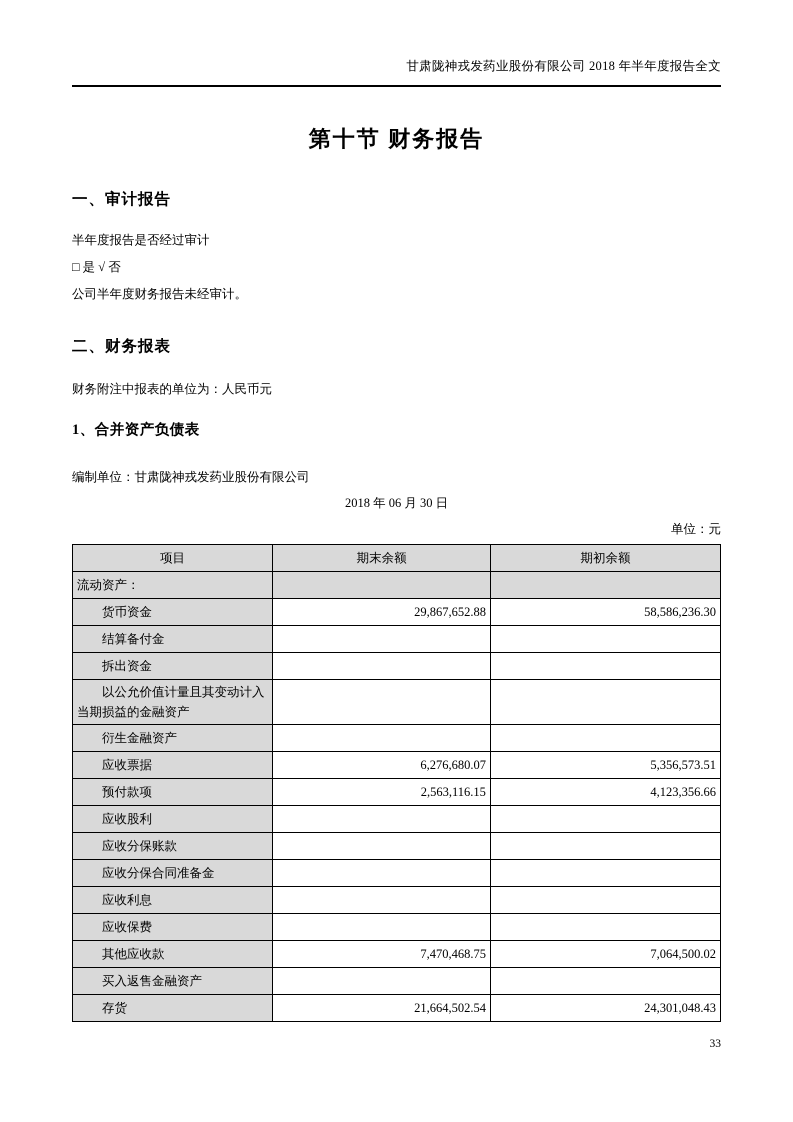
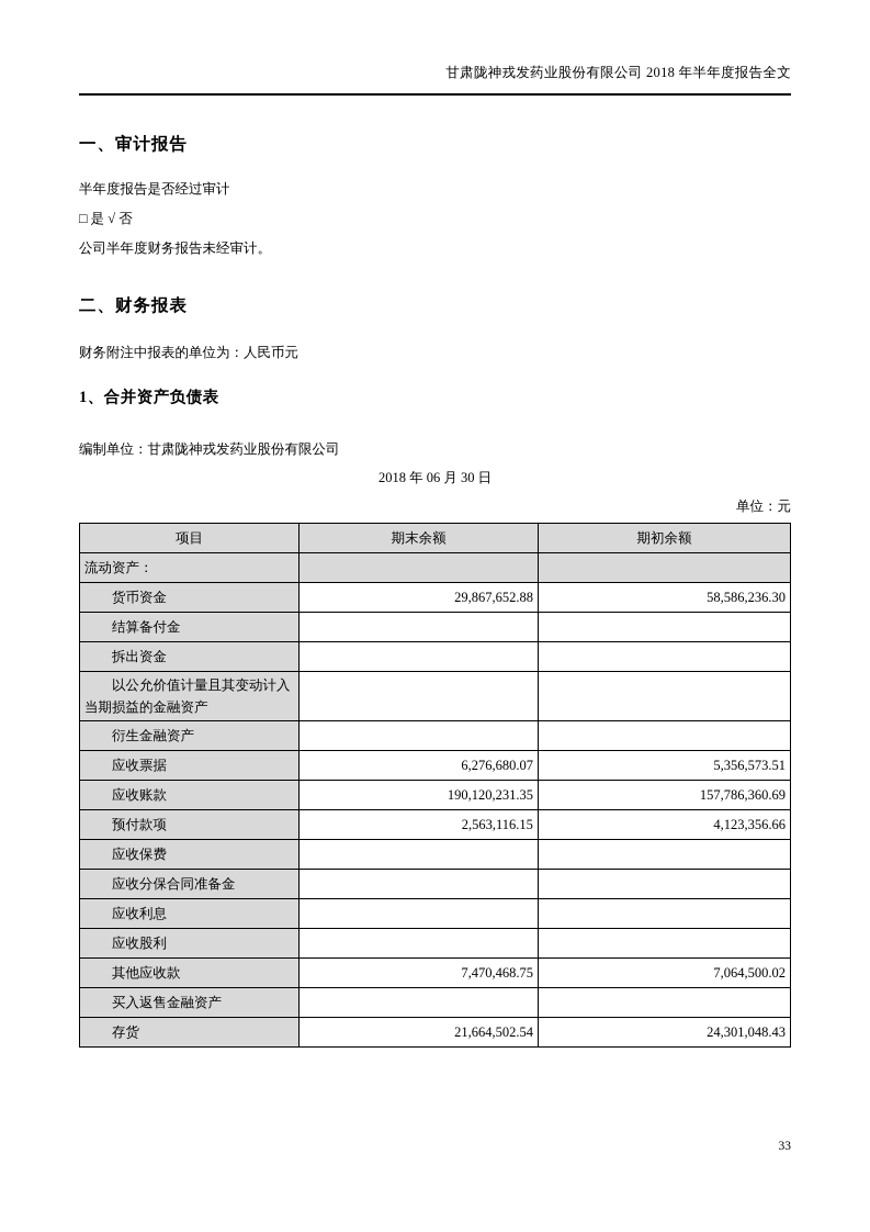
  甘肃陇神戎发药业股份有限公司 2018 年半年度报告全文
- 第十节 财务报告
  一、审计报告
  半年度报告是否经过审计
  □ 是 √ 否
  公司半年度财务报告未经审计。
  二、财务报表
  财务附注中报表的单位为：人民币元
  1、合并资产负债表
  编制单位：甘肃陇神戎发药业股份有限公司
  2018 年 06 月 30 日
  单位：元
  项目	期末余额	期初余额
  流动资产：
  货币资金	29,867,652.88	58,586,236.30
  结算备付金
  拆出资金
  以公允价值计量且其变动计入当期损益的金融资产
  衍生金融资产
  应收票据	6,276,680.07	5,356,573.51
+ 应收账款	190,120,231.35	157,786,360.69
  预付款项	2,563,116.15	4,123,356.66
- 应收股利
+ 应收保费
- 应收分保账款
  应收分保合同准备金
  应收利息
- 应收保费
+ 应收股利
  其他应收款	7,470,468.75	7,064,500.02
  买入返售金融资产
  存货	21,664,502.54	24,301,048.43
  33
